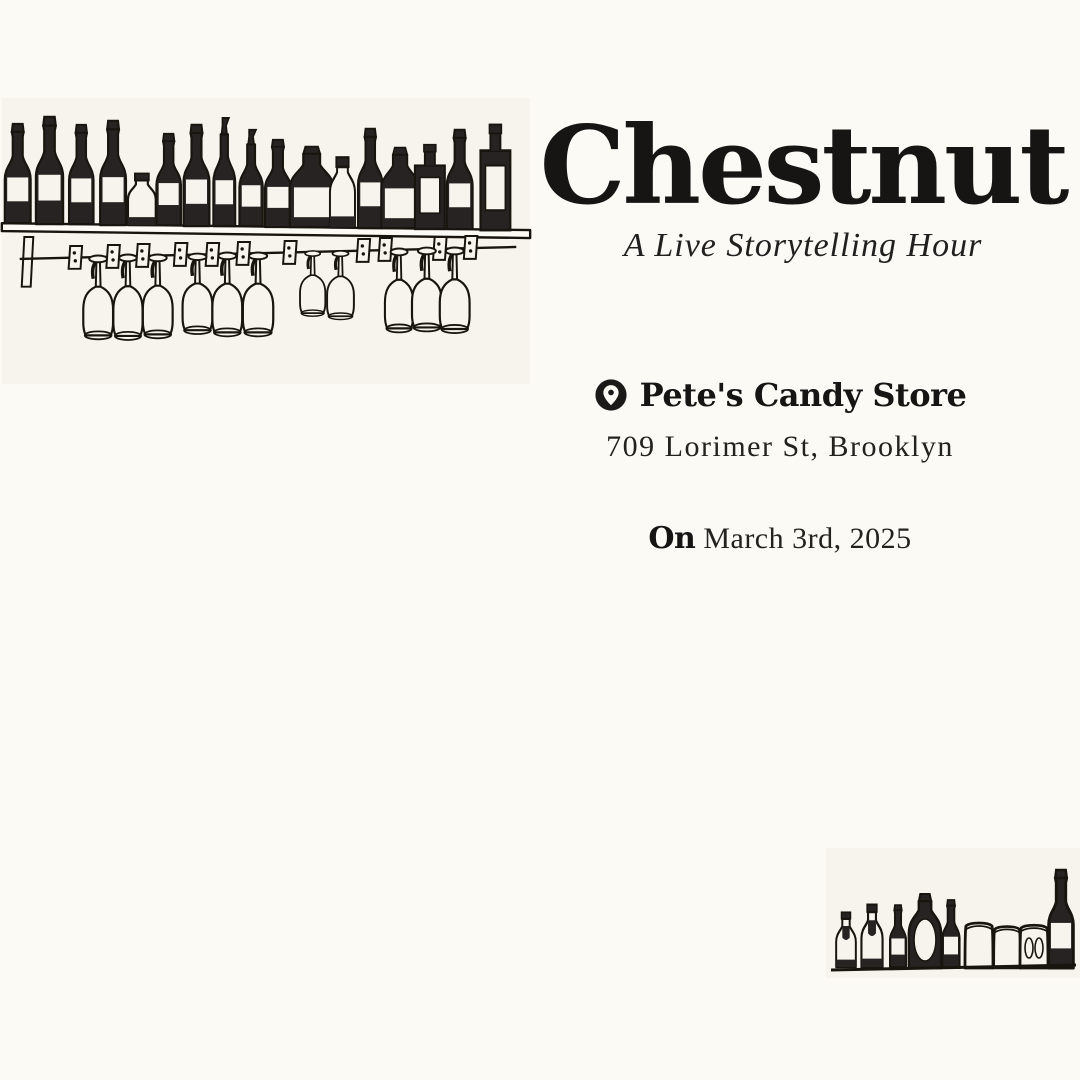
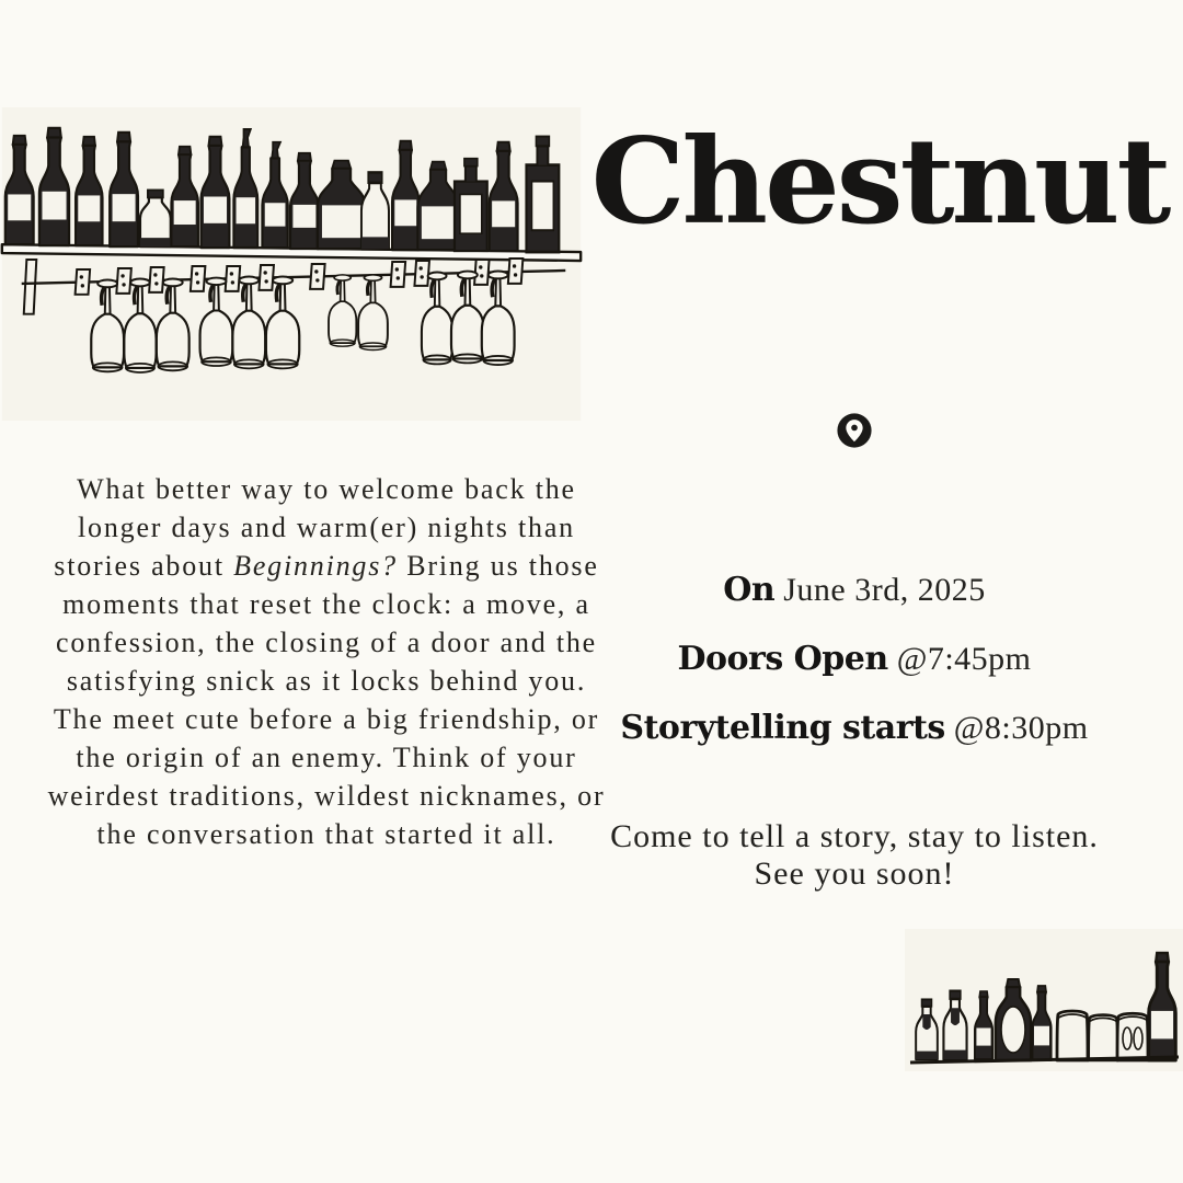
  Chestnut
- A Live Storytelling Hour
- Pete's Candy Store
- 709 Lorimer St, Brooklyn
- On March 3rd, 2025
+ On June 3rd, 2025
+ Doors Open @7:45pm
+ Storytelling starts @8:30pm
+ Come to tell a story, stay to listen.
+ See you soon!
+ What better way to welcome back the longer days and warm(er) nights than stories about Beginnings? Bring us those moments that reset the clock: a move, a confession, the closing of a door and the satisfying snick as it locks behind you. The meet cute before a big friendship, or the origin of an enemy. Think of your weirdest traditions, wildest nicknames, or the conversation that started it all.
